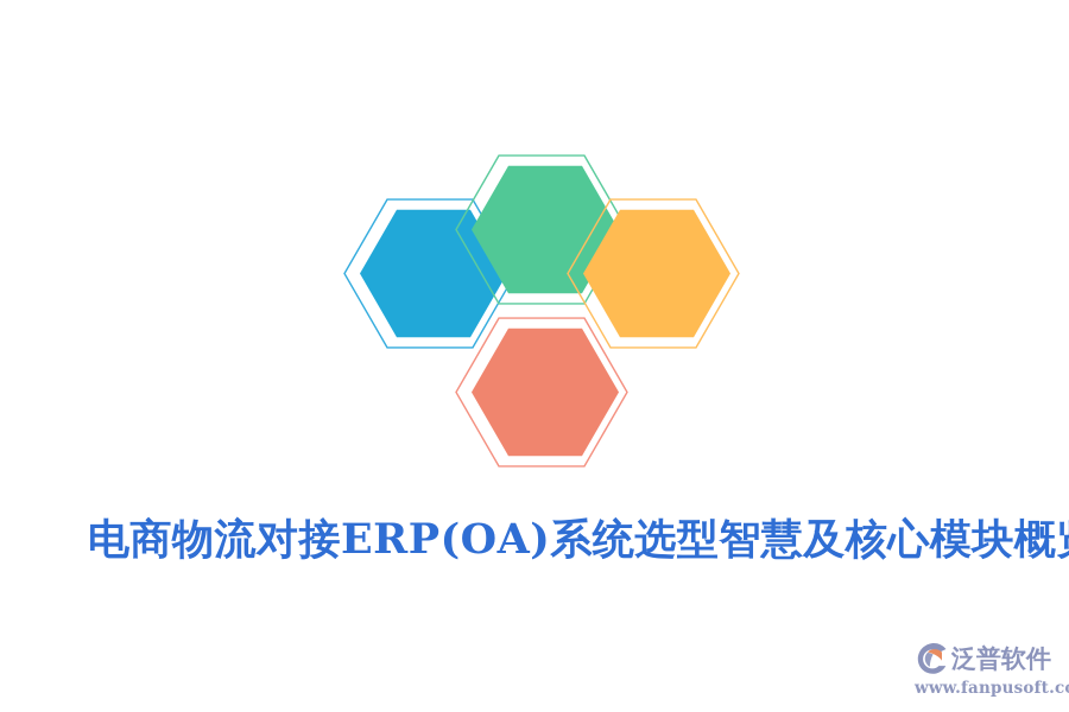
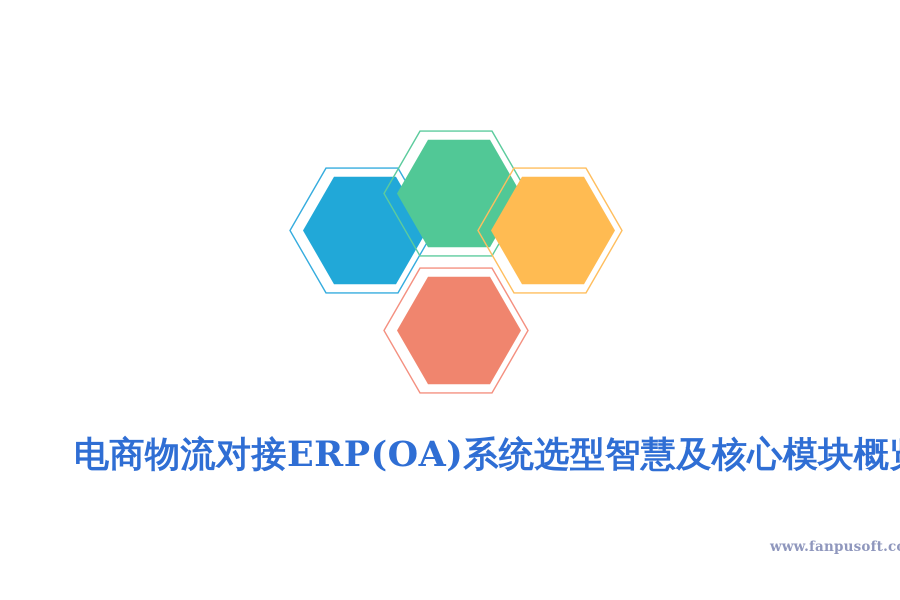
  电商物流对接ERP(OA)系统选型智慧及核心模块概
- 泛普软件
  www.fanpusoft.c
